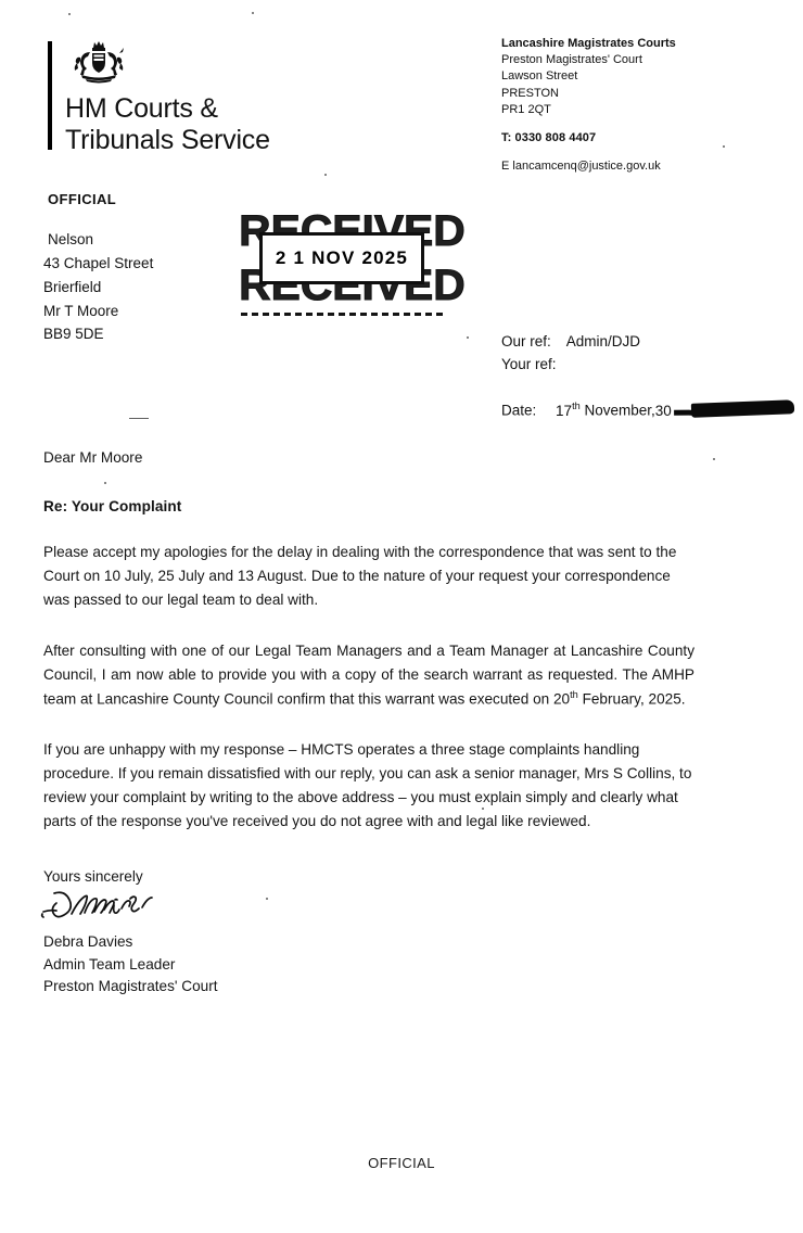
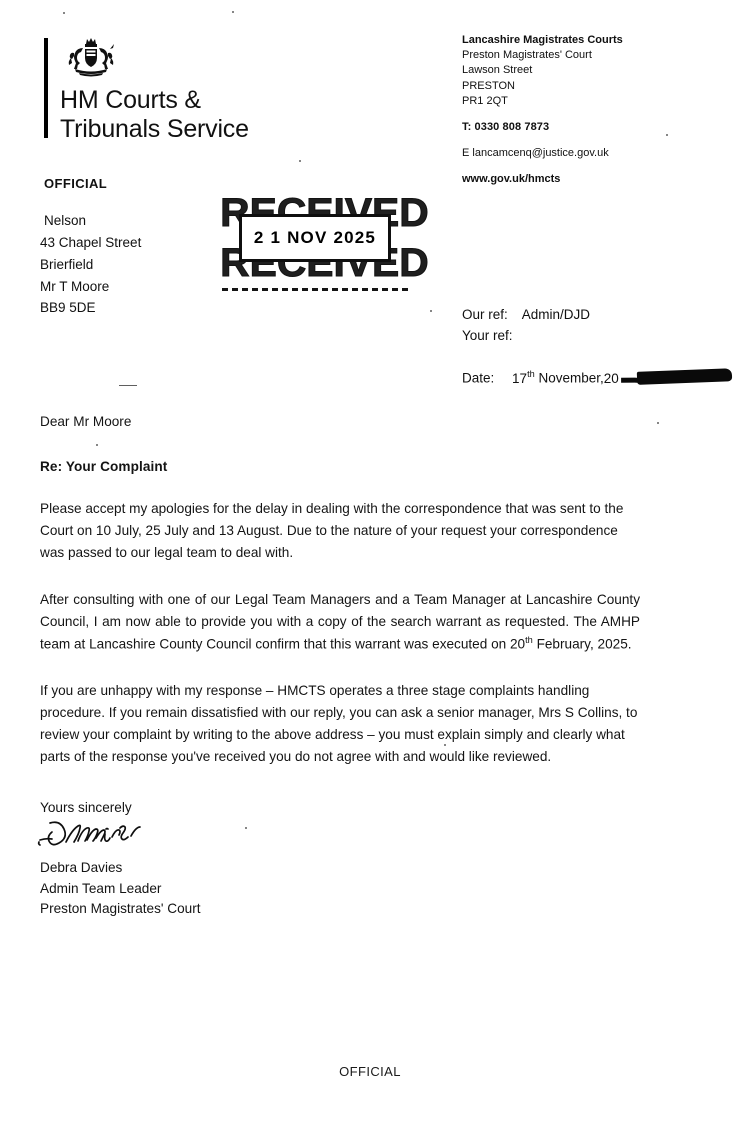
  HM Courts &
  Tribunals Service
  Lancashire Magistrates Courts
  Preston Magistrates' Court
  Lawson Street
  PRESTON
  PR1 2QT
- T: 0330 808 4407
+ T: 0330 808 7873
  E lancamcenq@justice.gov.uk
+ www.gov.uk/hmcts
  OFFICIAL
  Nelson
  43 Chapel Street
  Brierfield
  Mr T Moore
  BB9 5DE
  RECEIVED
  RECEIVED
  2 1 NOV 2025
  Our ref: Admin/DJD
  Your ref:
- Date: 17th November,30
+ Date: 17th November,20
  Dear Mr Moore
  Re: Your Complaint
  Please accept my apologies for the delay in dealing with the correspondence that was sent to the Court on 10 July, 25 July and 13 August. Due to the nature of your request your correspondence was passed to our legal team to deal with.
  After consulting with one of our Legal Team Managers and a Team Manager at Lancashire County Council, I am now able to provide you with a copy of the search warrant as requested. The AMHP team at Lancashire County Council confirm that this warrant was executed on 20th February, 2025.
- If you are unhappy with my response – HMCTS operates a three stage complaints handling procedure. If you remain dissatisfied with our reply, you can ask a senior manager, Mrs S Collins, to review your complaint by writing to the above address – you must explain simply and clearly what parts of the response you've received you do not agree with and legal like reviewed.
+ If you are unhappy with my response – HMCTS operates a three stage complaints handling procedure. If you remain dissatisfied with our reply, you can ask a senior manager, Mrs S Collins, to review your complaint by writing to the above address – you must explain simply and clearly what parts of the response you've received you do not agree with and would like reviewed.
  Yours sincerely
  Debra Davies
  Admin Team Leader
  Preston Magistrates' Court
  OFFICIAL
